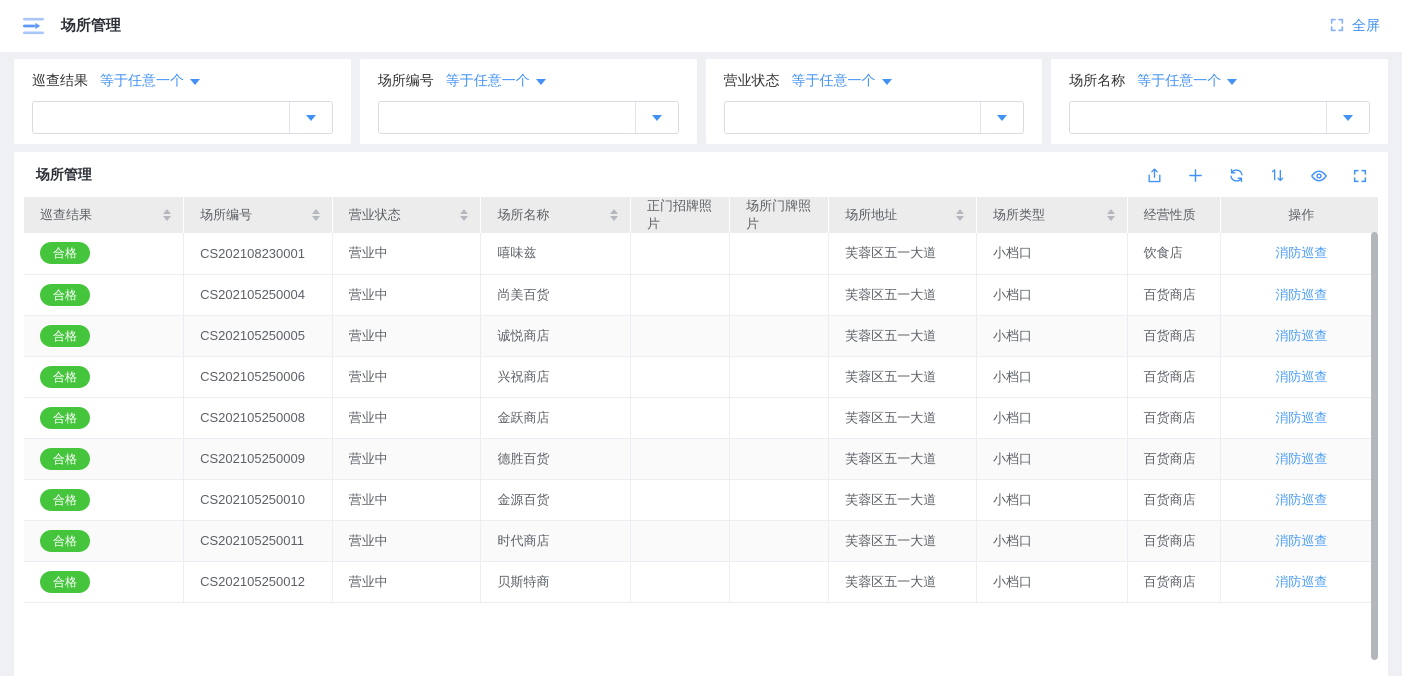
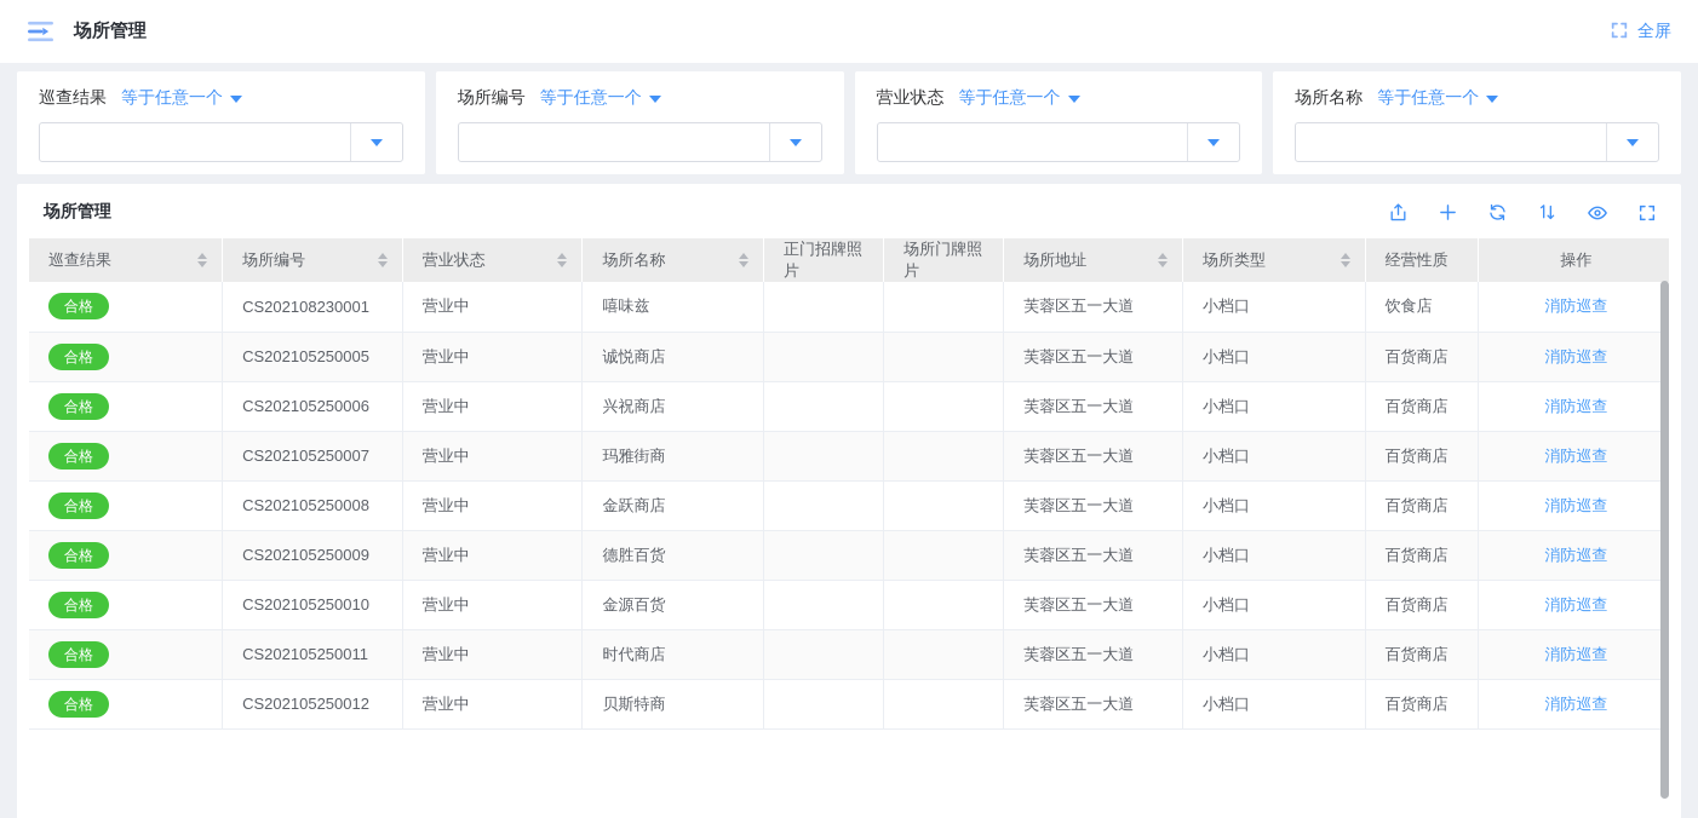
  场所管理
  全屏
  巡查结果
  等于任意一个
  场所编号
  等于任意一个
  营业状态
  等于任意一个
  场所名称
  等于任意一个
  场所管理
  巡查结果	场所编号	营业状态	场所名称	正门招牌照片	场所门牌照片	场所地址	场所类型	经营性质	操作
  合格	CS202108230001	营业中	嘻味兹			芙蓉区五一大道	小档口	饮食店	消防巡查
- 合格	CS202105250004	营业中	尚美百货			芙蓉区五一大道	小档口	百货商店	消防巡查
  合格	CS202105250005	营业中	诚悦商店			芙蓉区五一大道	小档口	百货商店	消防巡查
  合格	CS202105250006	营业中	兴祝商店			芙蓉区五一大道	小档口	百货商店	消防巡查
+ 合格	CS202105250007	营业中	玛雅街商			芙蓉区五一大道	小档口	百货商店	消防巡查
  合格	CS202105250008	营业中	金跃商店			芙蓉区五一大道	小档口	百货商店	消防巡查
  合格	CS202105250009	营业中	德胜百货			芙蓉区五一大道	小档口	百货商店	消防巡查
  合格	CS202105250010	营业中	金源百货			芙蓉区五一大道	小档口	百货商店	消防巡查
  合格	CS202105250011	营业中	时代商店			芙蓉区五一大道	小档口	百货商店	消防巡查
  合格	CS202105250012	营业中	贝斯特商			芙蓉区五一大道	小档口	百货商店	消防巡查
